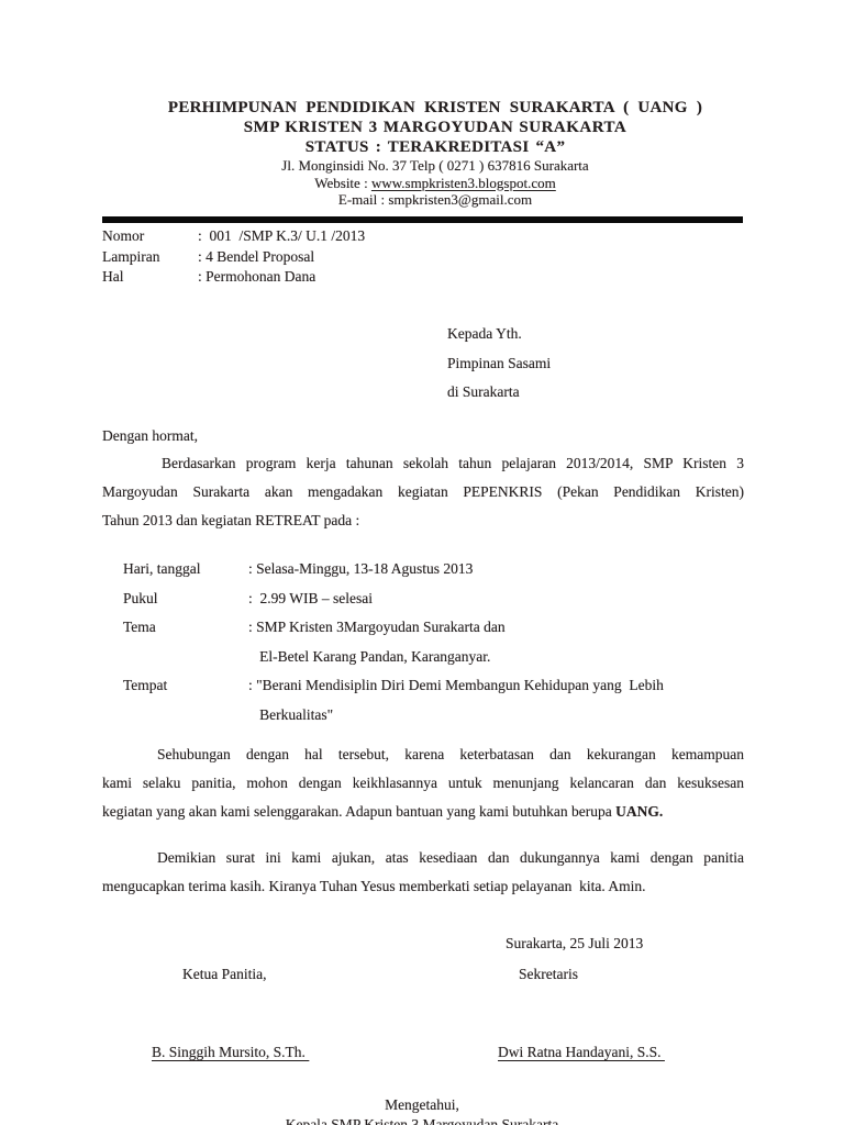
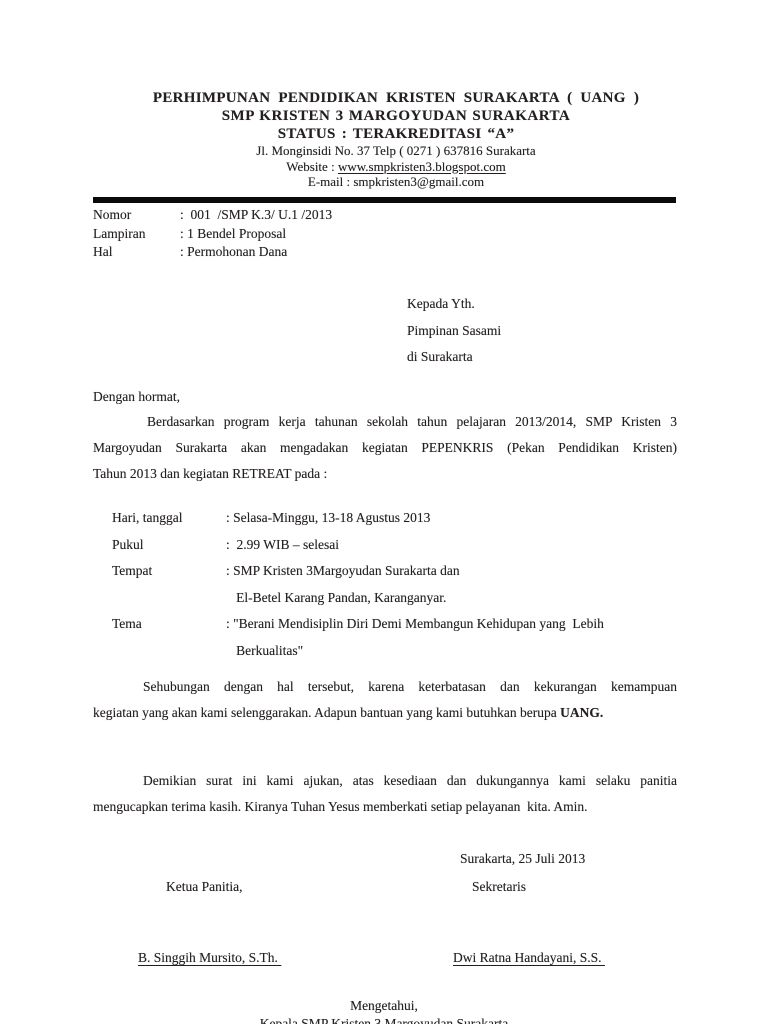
  PERHIMPUNAN PENDIDIKAN KRISTEN SURAKARTA ( UANG )
  SMP KRISTEN 3 MARGOYUDAN SURAKARTA
  STATUS : TERAKREDITASI “A”
  Jl. Monginsidi No. 37 Telp ( 0271 ) 637816 Surakarta
  Website : www.smpkristen3.blogspot.com
  E-mail : smpkristen3@gmail.com
  Nomor : 001 /SMP K.3/ U.1 /2013
- Lampiran : 4 Bendel Proposal
+ Lampiran : 1 Bendel Proposal
  Hal : Permohonan Dana
  Kepada Yth.
  Pimpinan Sasami
  di Surakarta
  Dengan hormat,
  Berdasarkan program kerja tahunan sekolah tahun pelajaran 2013/2014, SMP Kristen 3
  Margoyudan Surakarta akan mengadakan kegiatan PEPENKRIS (Pekan Pendidikan Kristen)
  Tahun 2013 dan kegiatan RETREAT pada :
  Hari, tanggal : Selasa-Minggu, 13-18 Agustus 2013
  Pukul : 2.99 WIB – selesai
- Tema : SMP Kristen 3Margoyudan Surakarta dan
+ Tempat : SMP Kristen 3Margoyudan Surakarta dan
  El-Betel Karang Pandan, Karanganyar.
- Tempat : "Berani Mendisiplin Diri Demi Membangun Kehidupan yang Lebih
+ Tema : "Berani Mendisiplin Diri Demi Membangun Kehidupan yang Lebih
  Berkualitas"
  Sehubungan dengan hal tersebut, karena keterbatasan dan kekurangan kemampuan
- kami selaku panitia, mohon dengan keikhlasannya untuk menunjang kelancaran dan kesuksesan
  kegiatan yang akan kami selenggarakan. Adapun bantuan yang kami butuhkan berupa UANG.
- Demikian surat ini kami ajukan, atas kesediaan dan dukungannya kami dengan panitia
+ Demikian surat ini kami ajukan, atas kesediaan dan dukungannya kami selaku panitia
  mengucapkan terima kasih. Kiranya Tuhan Yesus memberkati setiap pelayanan kita. Amin.
  Surakarta, 25 Juli 2013
  Ketua Panitia,
  Sekretaris
  B. Singgih Mursito, S.Th.
  Dwi Ratna Handayani, S.S.
  Mengetahui,
